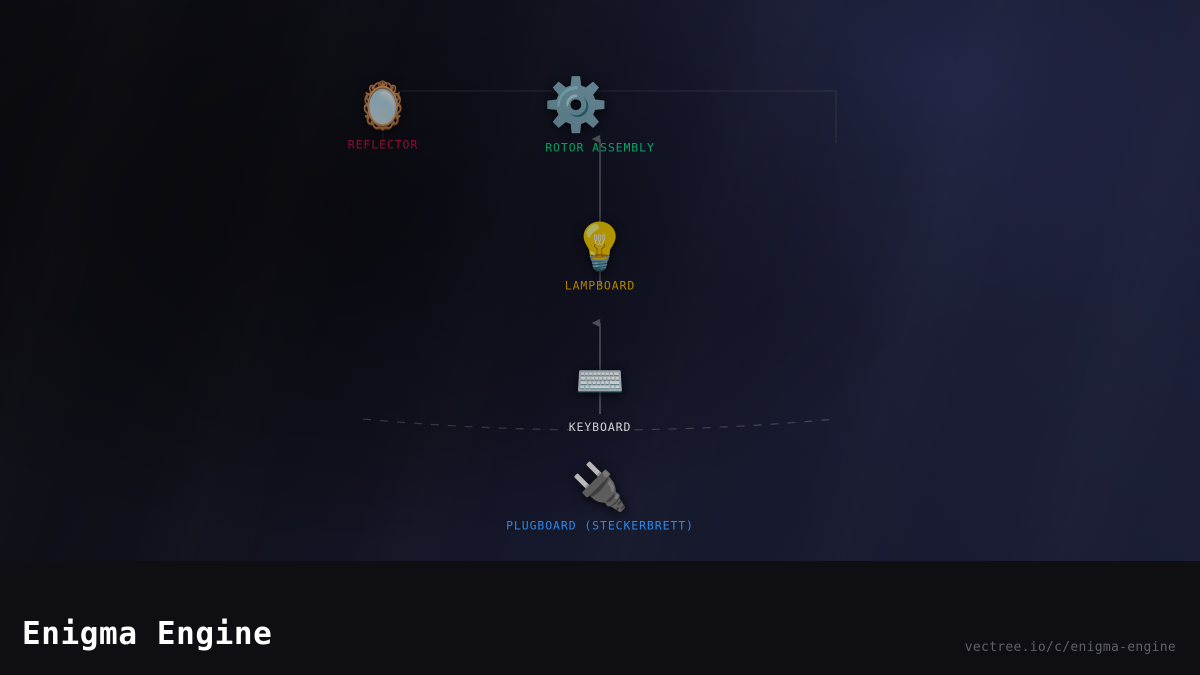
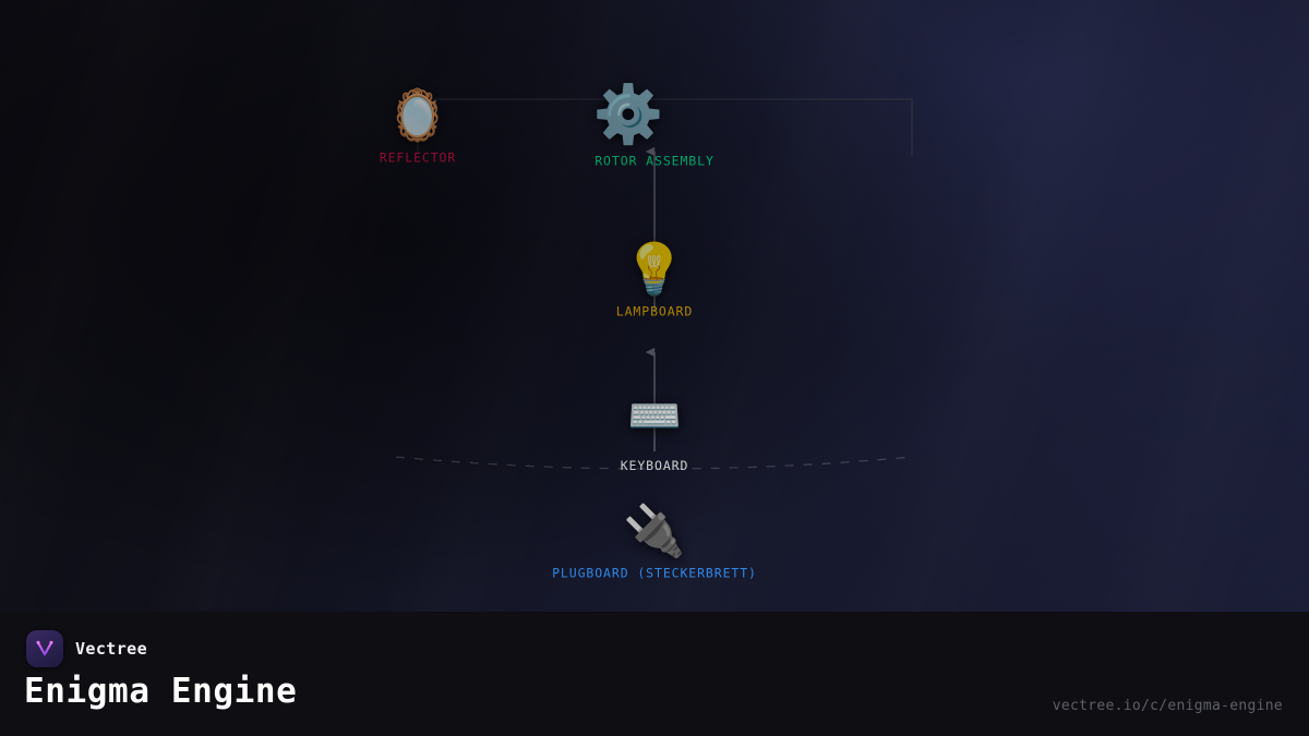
+ Vectree
  Enigma Engine
  vectree.io/c/enigma-engine
